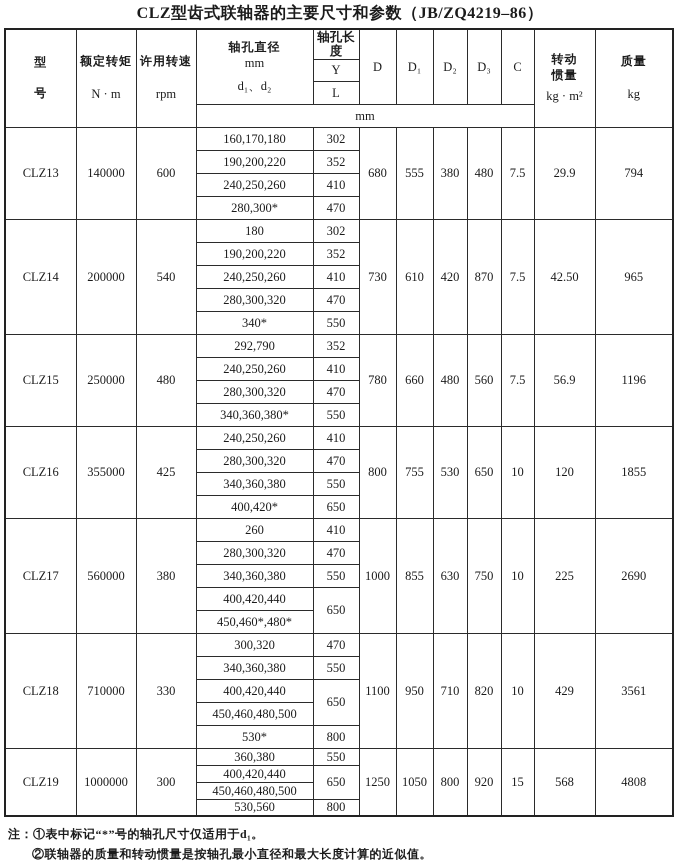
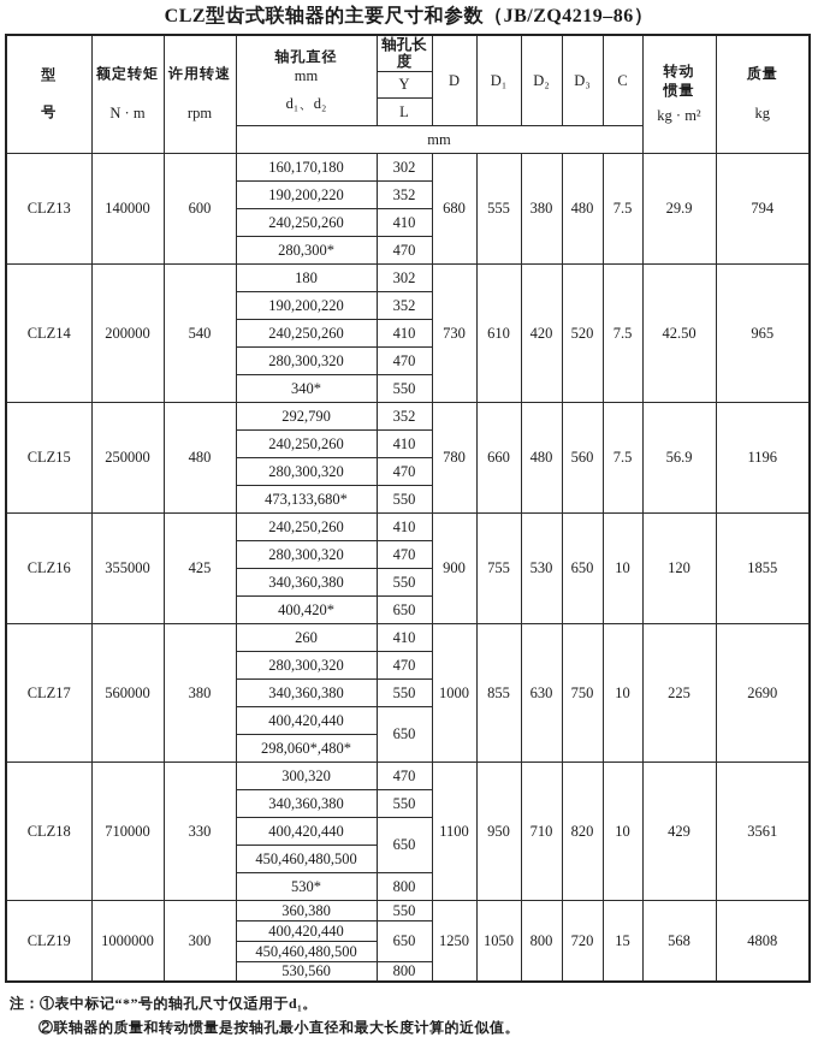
  CLZ型齿式联轴器的主要尺寸和参数（JB/ZQ4219–86）
  型 号	额定转矩 N · m	许用转速 rpm	轴孔直径 mm d₁、d₂	轴孔长度	D	D₁	D₂	D₃	C	转动 惯量 kg · m²	质量 kg
  Y
  L
  mm
  CLZ13	140000	600	160,170,180	302	680	555	380	480	7.5	29.9	794
  190,200,220	352
  240,250,260	410
  280,300*	470
- CLZ14	200000	540	180	302	730	610	420	870	7.5	42.50	965
+ CLZ14	200000	540	180	302	730	610	420	520	7.5	42.50	965
  190,200,220	352
  240,250,260	410
  280,300,320	470
  340*	550
  CLZ15	250000	480	292,790	352	780	660	480	560	7.5	56.9	1196
  240,250,260	410
  280,300,320	470
- 340,360,380*	550
+ 473,133,680*	550
- CLZ16	355000	425	240,250,260	410	800	755	530	650	10	120	1855
+ CLZ16	355000	425	240,250,260	410	900	755	530	650	10	120	1855
  280,300,320	470
  340,360,380	550
  400,420*	650
  CLZ17	560000	380	260	410	1000	855	630	750	10	225	2690
  280,300,320	470
  340,360,380	550
  400,420,440	650
- 450,460*,480*
+ 298,060*,480*
  CLZ18	710000	330	300,320	470	1100	950	710	820	10	429	3561
  340,360,380	550
  400,420,440	650
  450,460,480,500
  530*	800
- CLZ19	1000000	300	360,380	550	1250	1050	800	920	15	568	4808
+ CLZ19	1000000	300	360,380	550	1250	1050	800	720	15	568	4808
  400,420,440	650
  450,460,480,500
  530,560	800
  注：
  ①表中标记“*”号的轴孔尺寸仅适用于d₁。
  ②联轴器的质量和转动惯量是按轴孔最小直径和最大长度计算的近似值。
